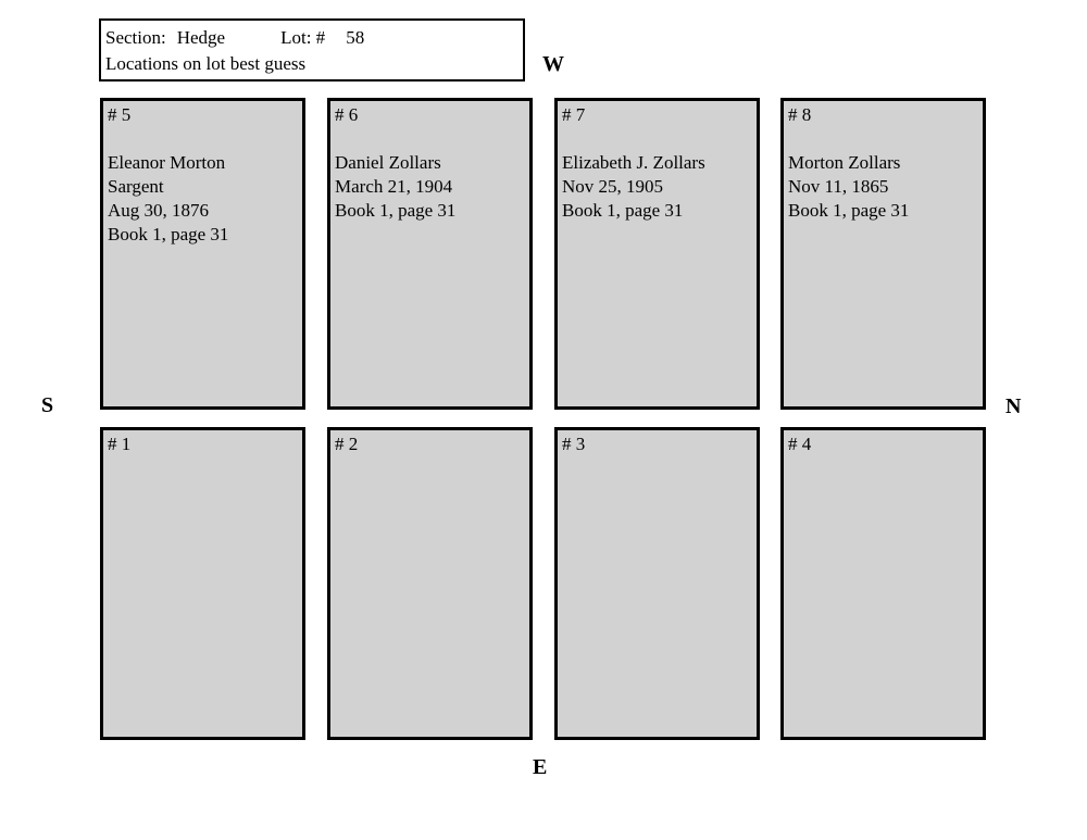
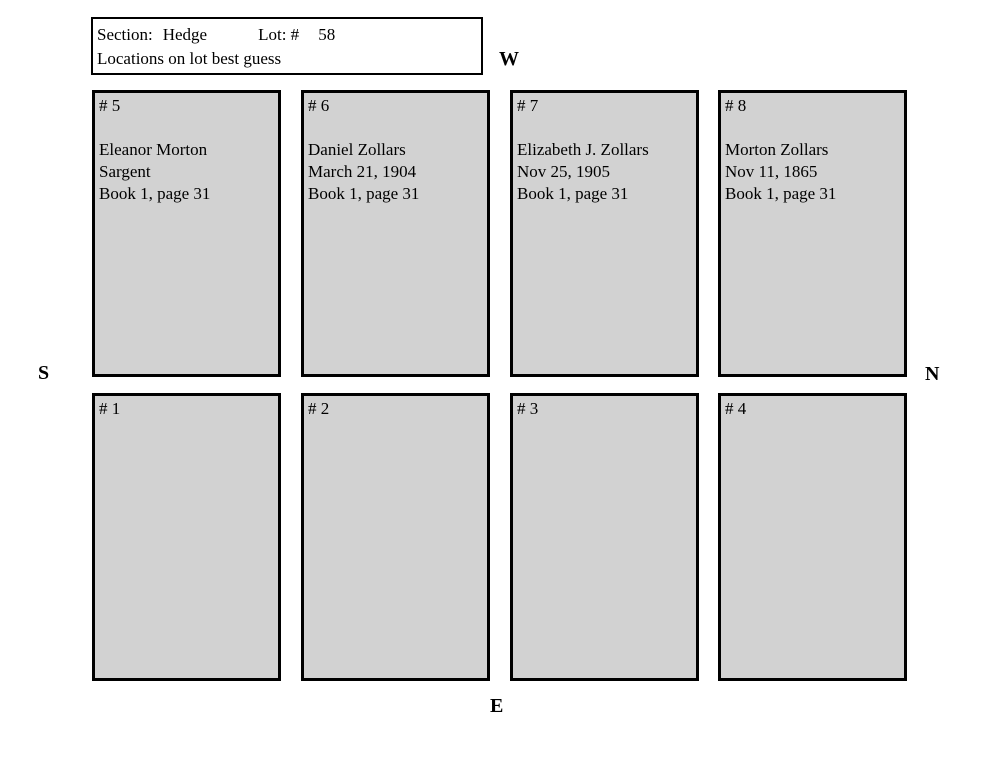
  Section: Hedge Lot: # 58
  Locations on lot best guess
  W
  S
  N
  E
  # 5
  Eleanor Morton
  Sargent
- Aug 30, 1876
  Book 1, page 31
  # 6
  Daniel Zollars
  March 21, 1904
  Book 1, page 31
  # 7
  Elizabeth J. Zollars
  Nov 25, 1905
  Book 1, page 31
  # 8
  Morton Zollars
  Nov 11, 1865
  Book 1, page 31
  # 1
  # 2
  # 3
  # 4
